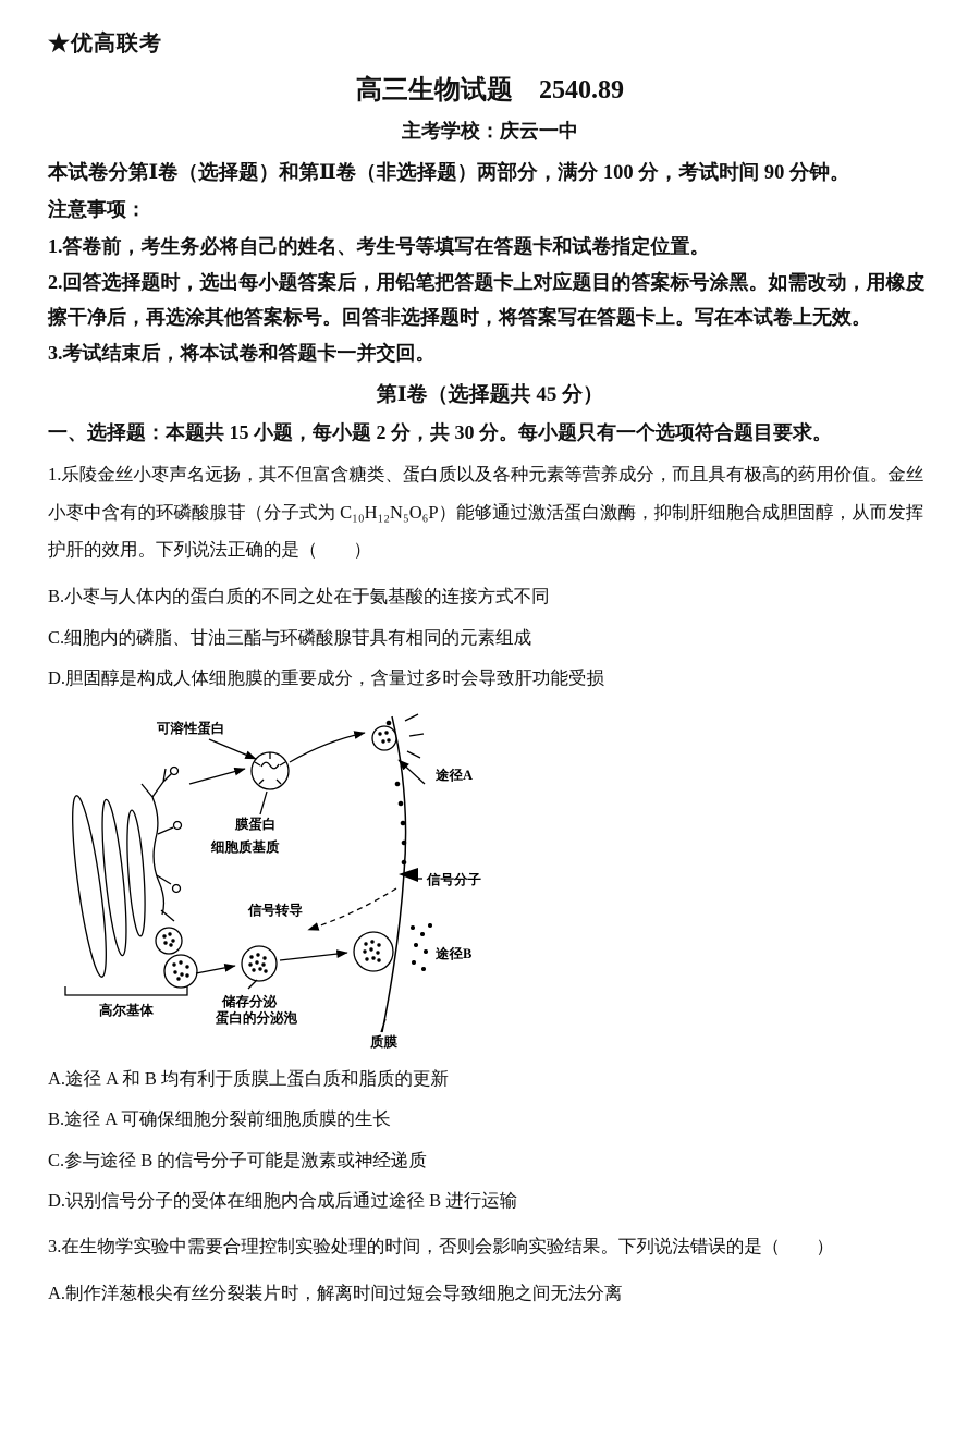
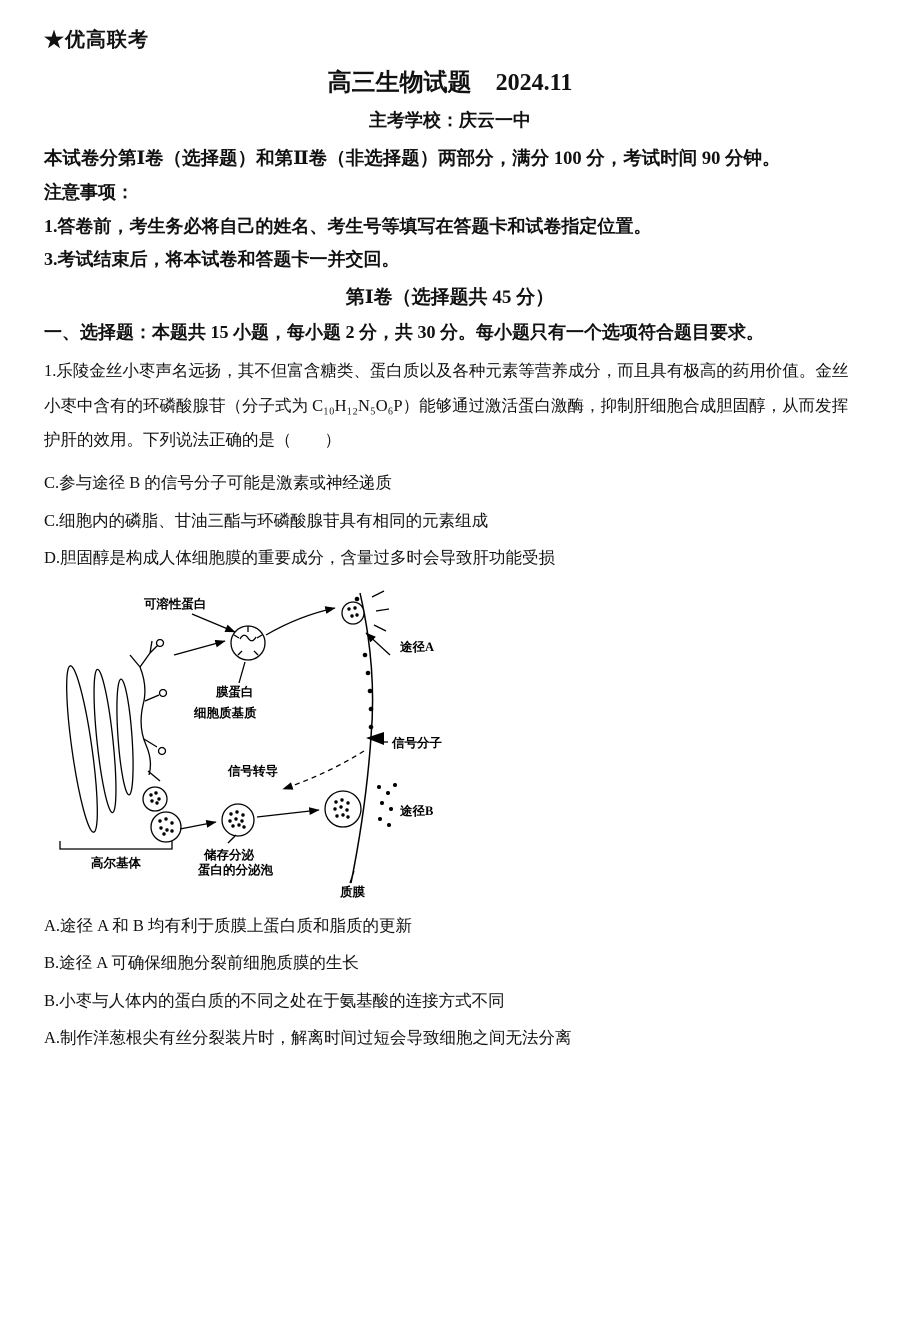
  ★优高联考
- 高三生物试题 2540.89
+ 高三生物试题 2024.11
  主考学校：庆云一中
  本试卷分第Ⅰ卷（选择题）和第Ⅱ卷（非选择题）两部分，满分 100 分，考试时间 90 分钟。
  注意事项：
  1.答卷前，考生务必将自己的姓名、考生号等填写在答题卡和试卷指定位置。
- 2.回答选择题时，选出每小题答案后，用铅笔把答题卡上对应题目的答案标号涂黑。如需改动，用橡皮擦干净后，再选涂其他答案标号。回答非选择题时，将答案写在答题卡上。写在本试卷上无效。
  3.考试结束后，将本试卷和答题卡一并交回。
  第Ⅰ卷（选择题共 45 分）
  一、选择题：本题共 15 小题，每小题 2 分，共 30 分。每小题只有一个选项符合题目要求。
  1.乐陵金丝小枣声名远扬，其不但富含糖类、蛋白质以及各种元素等营养成分，而且具有极高的药用价值。金丝小枣中含有的环磷酸腺苷（分子式为 C₁₀H₁₂N₅O₆P）能够通过激活蛋白激酶，抑制肝细胞合成胆固醇，从而发挥护肝的效用。下列说法正确的是（ ）
- B.小枣与人体内的蛋白质的不同之处在于氨基酸的连接方式不同
+ C.参与途径 B 的信号分子可能是激素或神经递质
  C.细胞内的磷脂、甘油三酯与环磷酸腺苷具有相同的元素组成
  D.胆固醇是构成人体细胞膜的重要成分，含量过多时会导致肝功能受损
  可溶性蛋白
  膜蛋白
  细胞质基质
  途径A
  信号分子
  信号转导
  途径B
  高尔基体
  储存分泌
  蛋白的分泌泡
  质膜
  A.途径 A 和 B 均有利于质膜上蛋白质和脂质的更新
  B.途径 A 可确保细胞分裂前细胞质膜的生长
- C.参与途径 B 的信号分子可能是激素或神经递质
+ B.小枣与人体内的蛋白质的不同之处在于氨基酸的连接方式不同
- D.识别信号分子的受体在细胞内合成后通过途径 B 进行运输
- 3.在生物学实验中需要合理控制实验处理的时间，否则会影响实验结果。下列说法错误的是（ ）
  A.制作洋葱根尖有丝分裂装片时，解离时间过短会导致细胞之间无法分离
